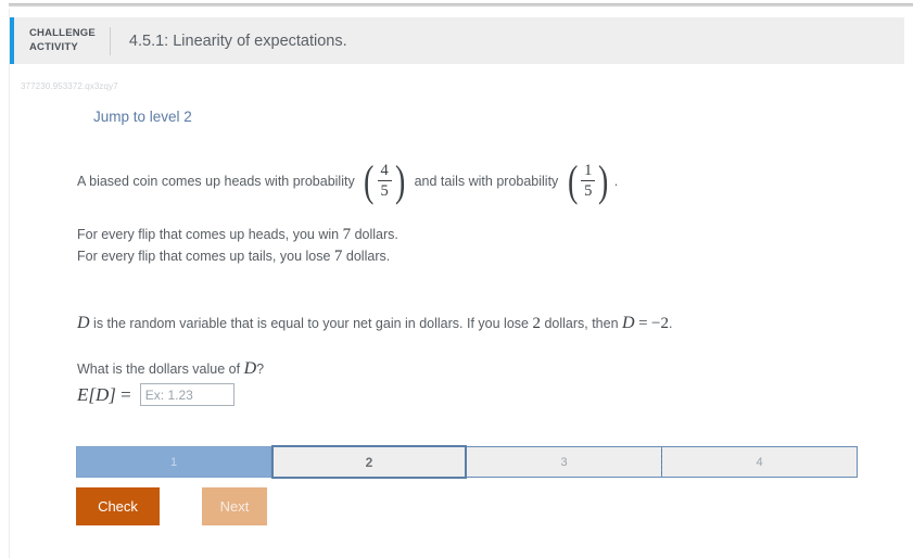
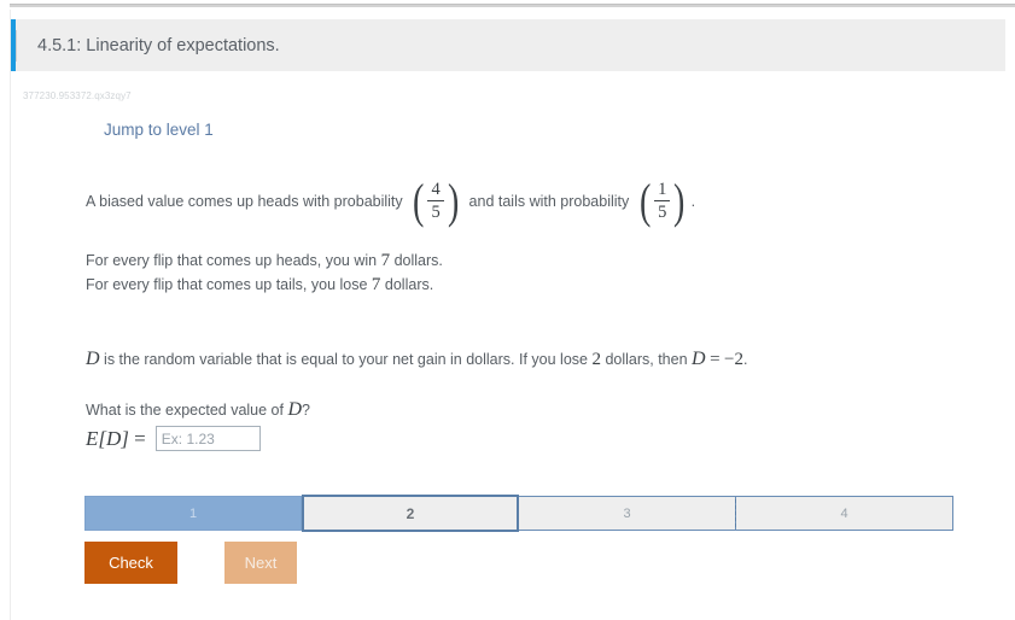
- CHALLENGE
- ACTIVITY
  4.5.1: Linearity of expectations.
  377230.953372.qx3zqy7
- Jump to level 2
+ Jump to level 1
- A biased coin comes up heads with probability
+ A biased value comes up heads with probability
  (
  4
  5
  )
  and tails with probability
  (
  1
  5
  )
  .
  For every flip that comes up heads, you win 7 dollars.
  For every flip that comes up tails, you lose 7 dollars.
  D is the random variable that is equal to your net gain in dollars. If you lose 2 dollars, then D = −2.
- What is the dollars value of D?
+ What is the expected value of D?
  E[D] =
  Ex: 1.23
  1
  2
  3
  4
  Check
  Next
